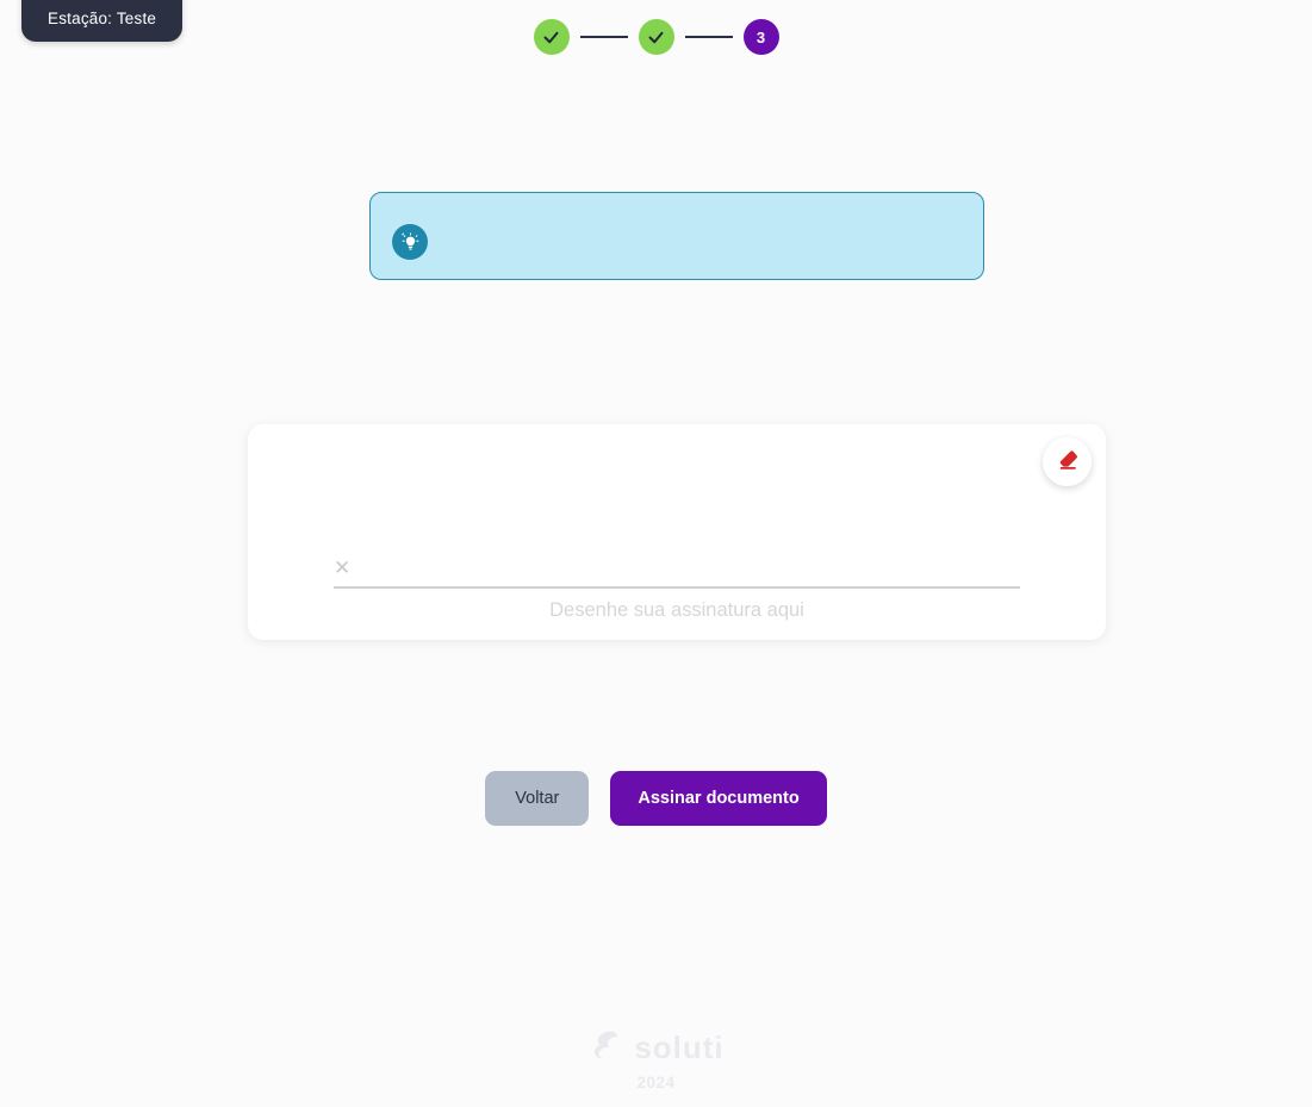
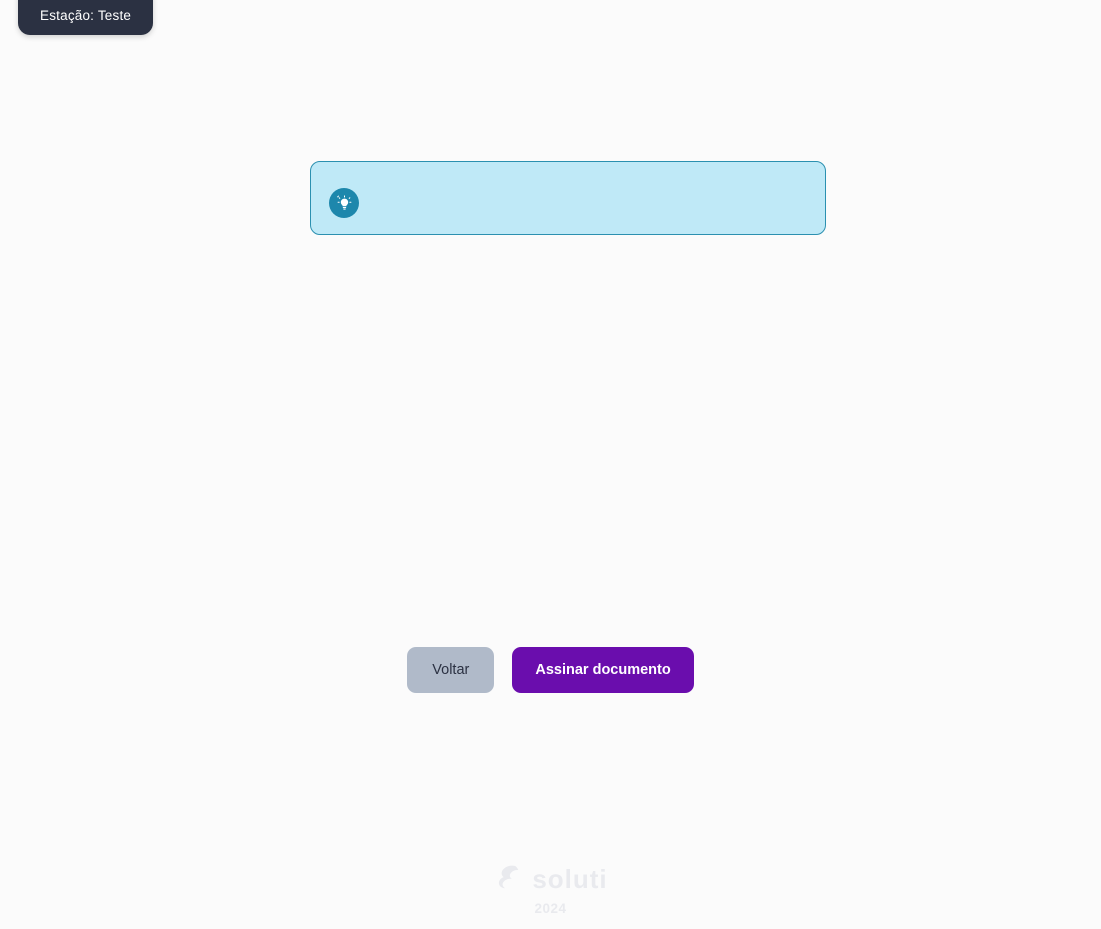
  Estação: Teste
- 3
- ✕
- Desenhe sua assinatura aqui
  Voltar
  Assinar documento
